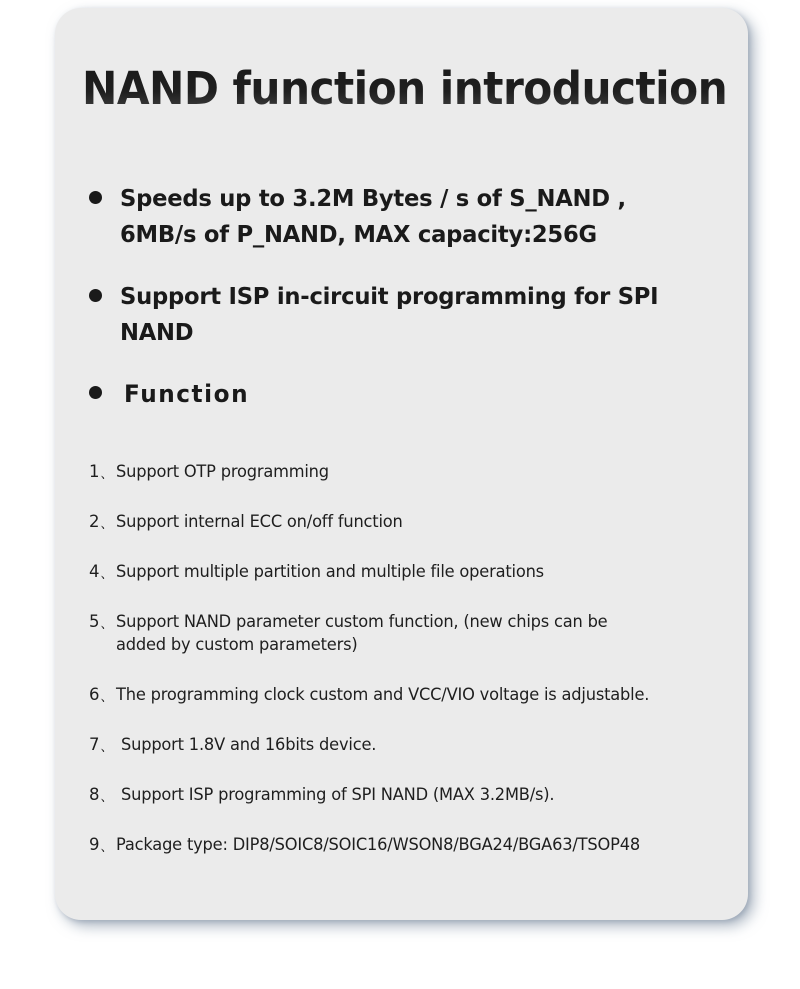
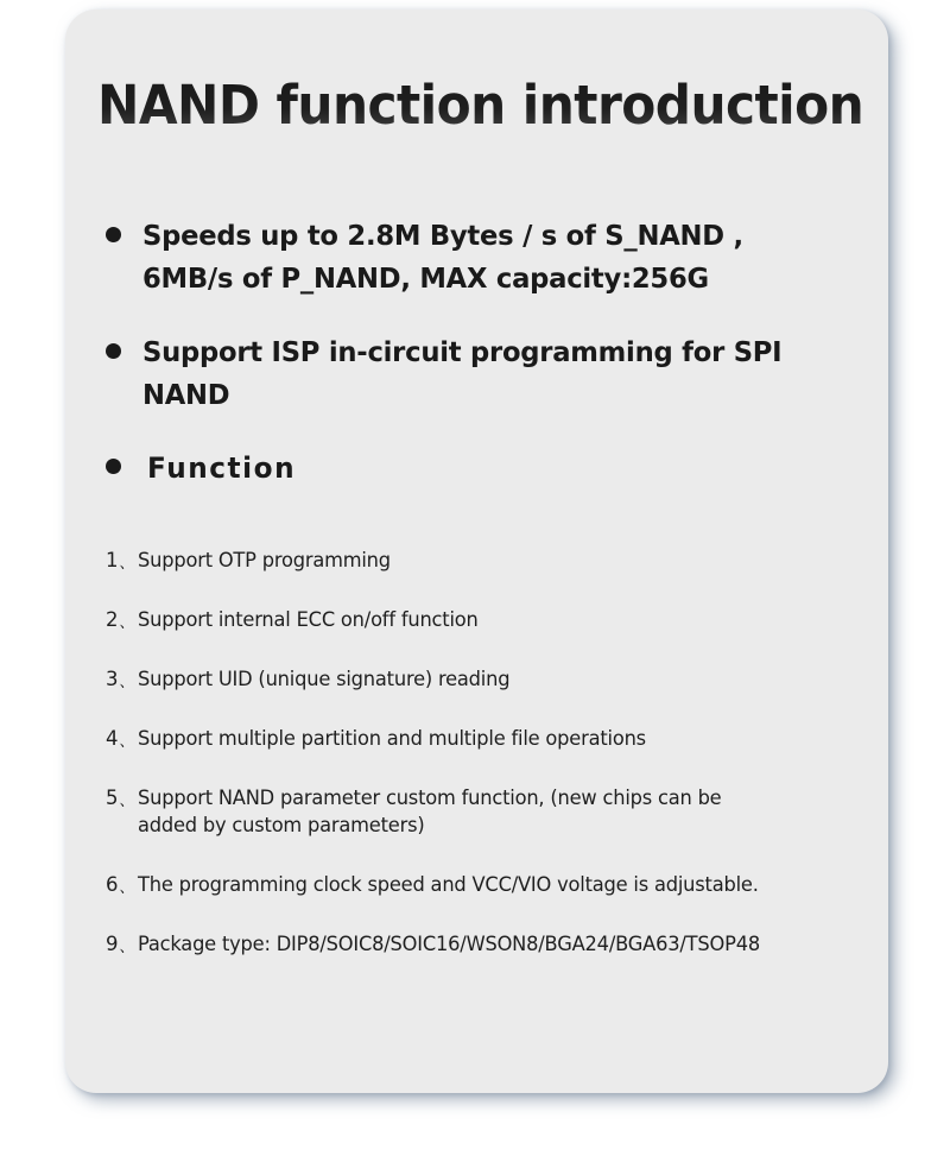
  NAND function introduction
- Speeds up to 3.2M Bytes / s of S_NAND , 6MB/s of P_NAND, MAX capacity:256G
+ Speeds up to 2.8M Bytes / s of S_NAND , 6MB/s of P_NAND, MAX capacity:256G
  Support ISP in-circuit programming for SPI NAND
  Function
  1、
  Support OTP programming
  2、
  Support internal ECC on/off function
+ 3、
+ Support UID (unique signature) reading
  4、
  Support multiple partition and multiple file operations
  5、
  Support NAND parameter custom function, (new chips can be
  added by custom parameters)
  6、
- The programming clock custom and VCC/VIO voltage is adjustable.
+ The programming clock speed and VCC/VIO voltage is adjustable.
- 7、
- Support 1.8V and 16bits device.
- 8、
- Support ISP programming of SPI NAND (MAX 3.2MB/s).
  9、
  Package type: DIP8/SOIC8/SOIC16/WSON8/BGA24/BGA63/TSOP48
